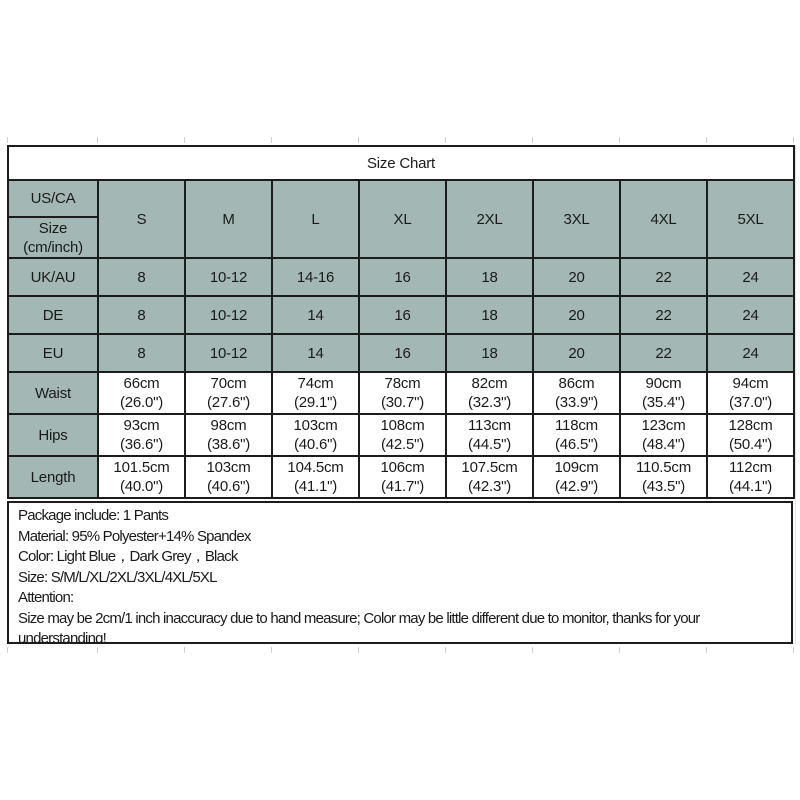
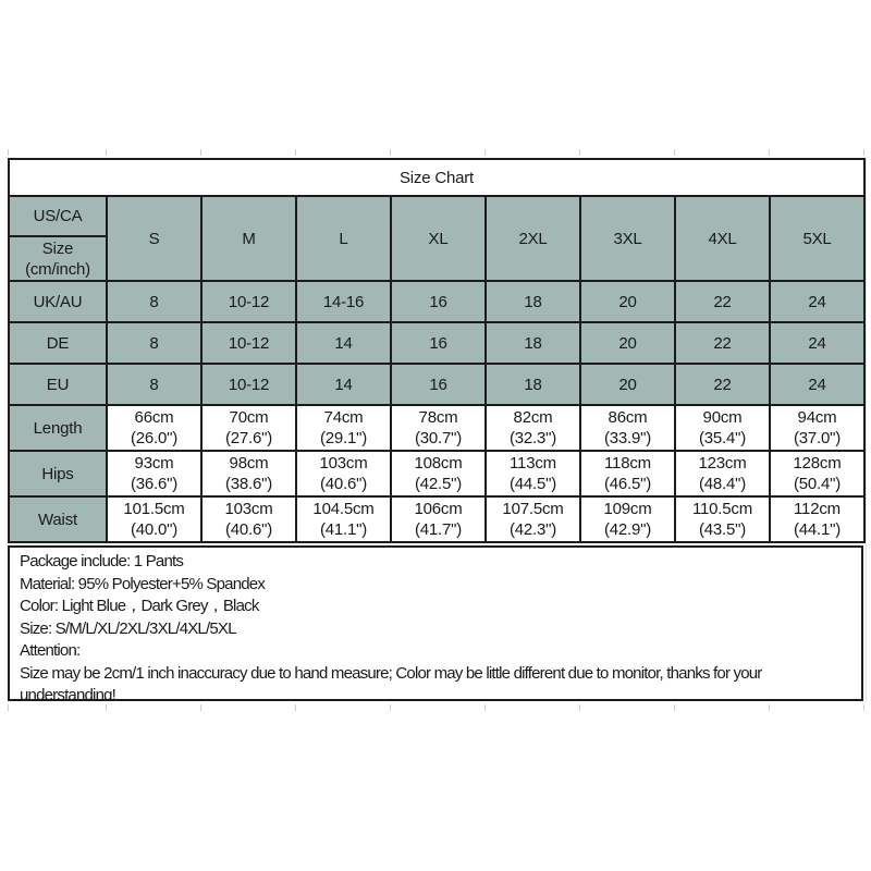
  Size Chart
  US/CA	S	M	L	XL	2XL	3XL	4XL	5XL
  Size (cm/inch)
  UK/AU	8	10-12	14-16	16	18	20	22	24
  DE	8	10-12	14	16	18	20	22	24
  EU	8	10-12	14	16	18	20	22	24
- Waist	66cm(26.0")	70cm(27.6")	74cm(29.1")	78cm(30.7")	82cm(32.3")	86cm(33.9")	90cm(35.4")	94cm(37.0")
+ Length	66cm(26.0")	70cm(27.6")	74cm(29.1")	78cm(30.7")	82cm(32.3")	86cm(33.9")	90cm(35.4")	94cm(37.0")
  Hips	93cm(36.6")	98cm(38.6")	103cm(40.6")	108cm(42.5")	113cm(44.5")	118cm(46.5")	123cm(48.4")	128cm(50.4")
- Length	101.5cm(40.0")	103cm(40.6")	104.5cm(41.1")	106cm(41.7")	107.5cm(42.3")	109cm(42.9")	110.5cm(43.5")	112cm(44.1")
+ Waist	101.5cm(40.0")	103cm(40.6")	104.5cm(41.1")	106cm(41.7")	107.5cm(42.3")	109cm(42.9")	110.5cm(43.5")	112cm(44.1")
  Package include: 1 Pants
- Material: 95% Polyester+14% Spandex
+ Material: 95% Polyester+5% Spandex
  Color: Light Blue，Dark Grey，Black
  Size: S/M/L/XL/2XL/3XL/4XL/5XL
  Attention:
  Size may be 2cm/1 inch inaccuracy due to hand measure; Color may be little different due to monitor, thanks for your understanding!
